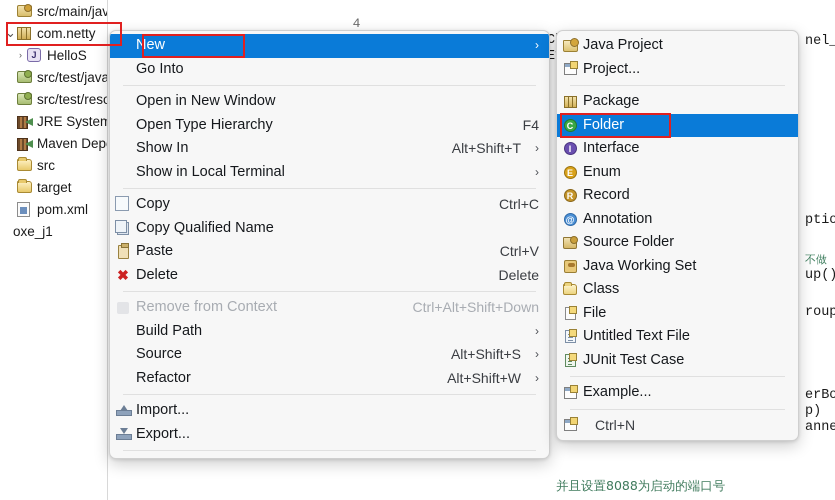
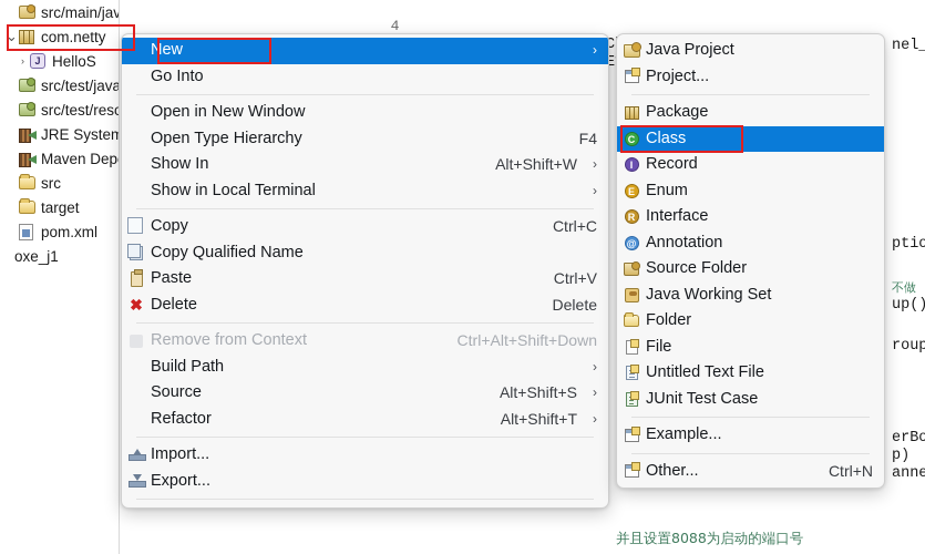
  nel_
  ptio
  不做
  up()
  roup
  erBo
  p)
  anne
  src/main/jav
  ⌄
  com.netty
  ›
  J
  HelloS
  src/test/java
  src/test/reso
  JRE System
  Maven Dep
  src
  target
  pom.xml
  oxe_j1
  New
  ›
  Go Into
  Open in New Window
  Open Type Hierarchy
  F4
  Show In
- Alt+Shift+T
+ Alt+Shift+W
  ›
  Show in Local Terminal
  ›
  Copy
  Ctrl+C
  Copy Qualified Name
  Paste
  Ctrl+V
  ✖
  Delete
  Delete
  Remove from Context
  Ctrl+Alt+Shift+Down
  Build Path
  ›
  Source
  Alt+Shift+S
  ›
  Refactor
- Alt+Shift+W
+ Alt+Shift+T
  ›
  Import...
  Export...
  Java Project
  Project...
  Package
  C
- Folder
+ Class
  I
- Interface
+ Record
  E
  Enum
  R
- Record
+ Interface
  @
  Annotation
  Source Folder
  Java Working Set
- Class
+ Folder
  File
  Untitled Text File
  JUnit Test Case
  Example...
+ Other...
  Ctrl+N
  并且设置8088为启动的端口号
